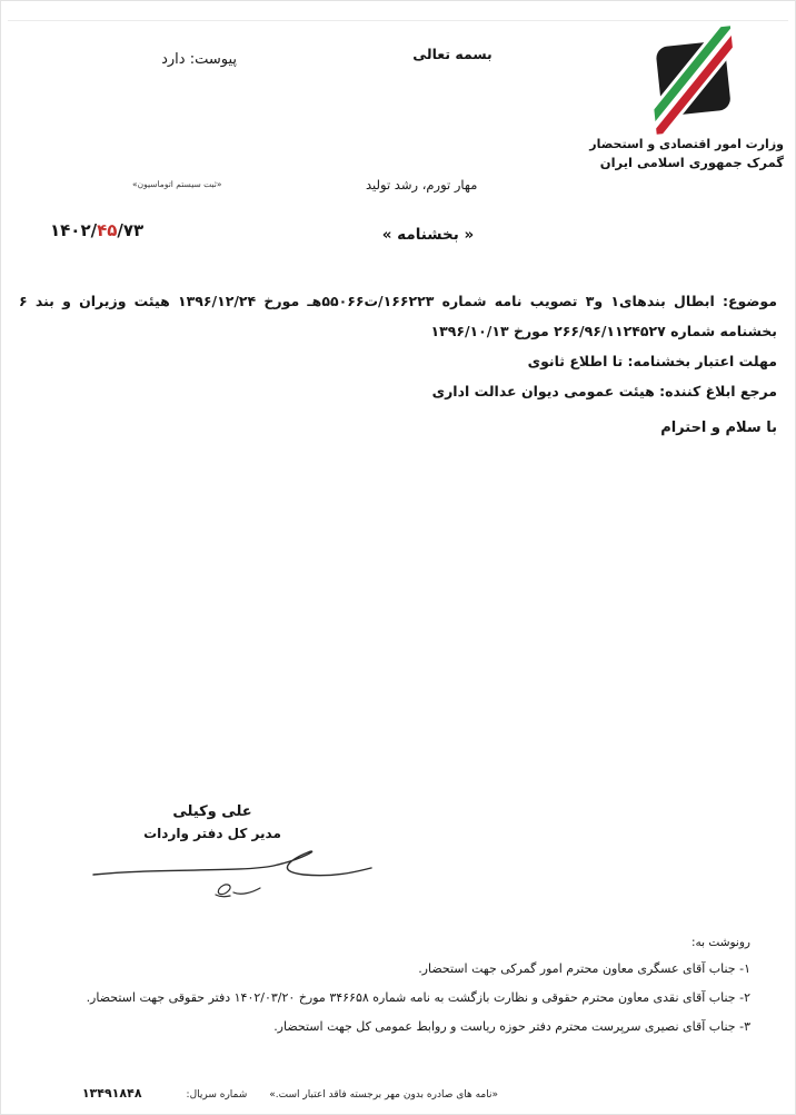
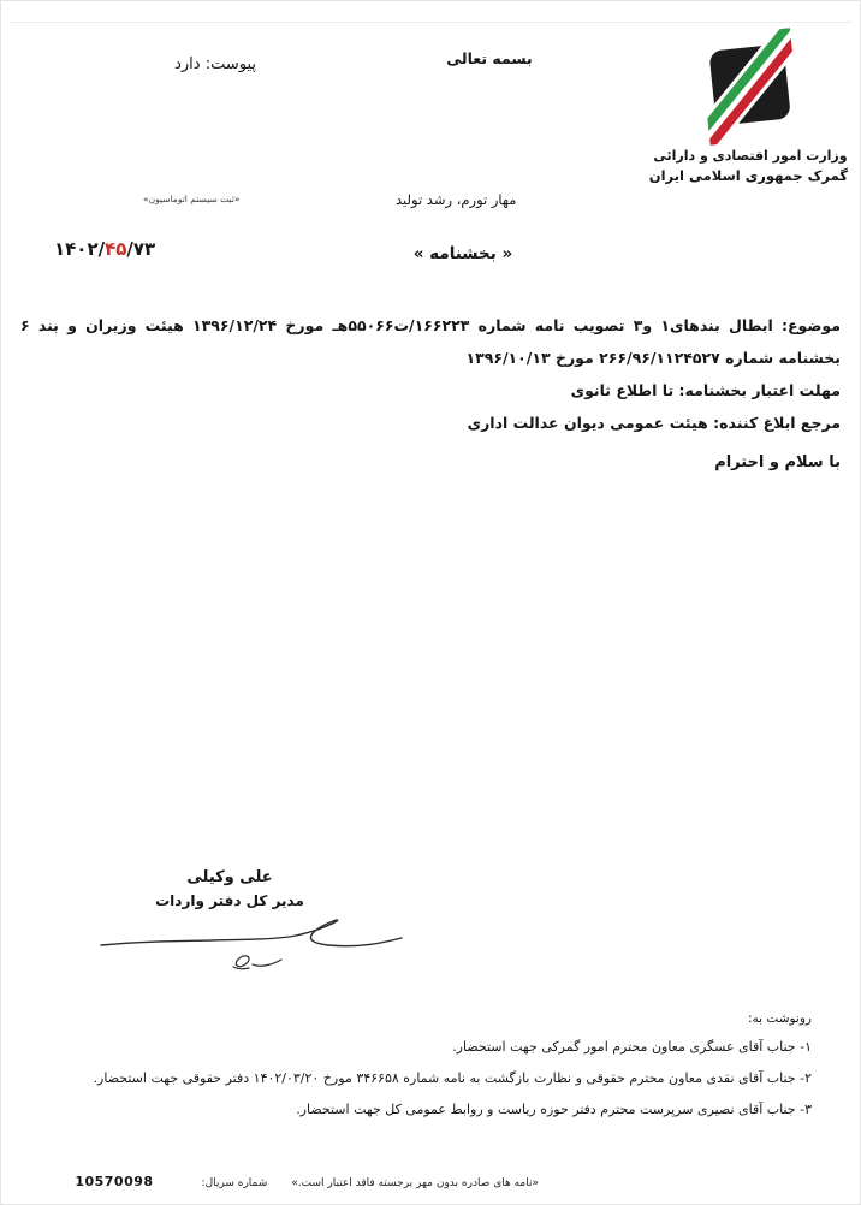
  پیوست: دارد
  «ثبت سیستم اتوماسیون»
  ۱۴۰۲/۴۵/۷۳
  بسمه تعالی
  مهار تورم، رشد تولید
  « بخشنامه »
- وزارت امور اقتصادی و استحضار
+ وزارت امور اقتصادی و دارائی
  گمرک جمهوری اسلامی ایران
  موضوع: ابطال بندهای۱ و۳ تصویب نامه شماره ۱۶۶۲۲۳/ت۵۵۰۶۶هـ مورخ ۱۳۹۶/۱۲/۲۴ هیئت وزیران و بند ۶ بخشنامه شماره ۲۶۶/۹۶/۱۱۲۴۵۲۷ مورخ ۱۳۹۶/۱۰/۱۳
  مهلت اعتبار بخشنامه: تا اطلاع ثانوی
  مرجع ابلاغ کننده: هیئت عمومی دیوان عدالت اداری
  با سلام و احترام
  علی وکیلی
  مدیر کل دفتر واردات
  رونوشت به:
  ۱- جناب آقای عسگری معاون محترم امور گمرکی جهت استحضار.
  ۲- جناب آقای نقدی معاون محترم حقوقی و نظارت بازگشت به نامه شماره ۳۴۶۶۵۸ مورخ ۱۴۰۲/۰۳/۲۰ دفتر حقوقی جهت استحضار.
  ۳- جناب آقای نصیری سرپرست محترم دفتر حوزه ریاست و روابط عمومی کل جهت استحضار.
  «نامه های صادره بدون مهر برجسته فاقد اعتبار است.»
  شماره سریال:
- ۱۳۴۹۱۸۴۸
+ 10570098
